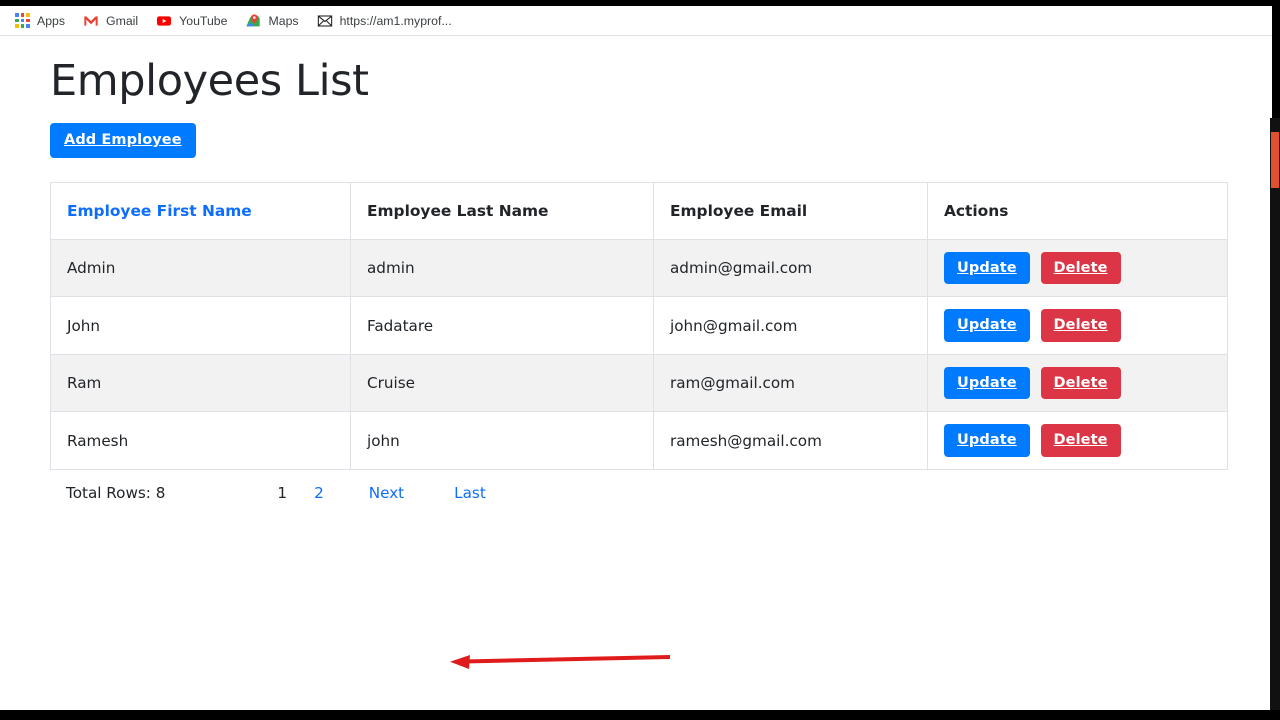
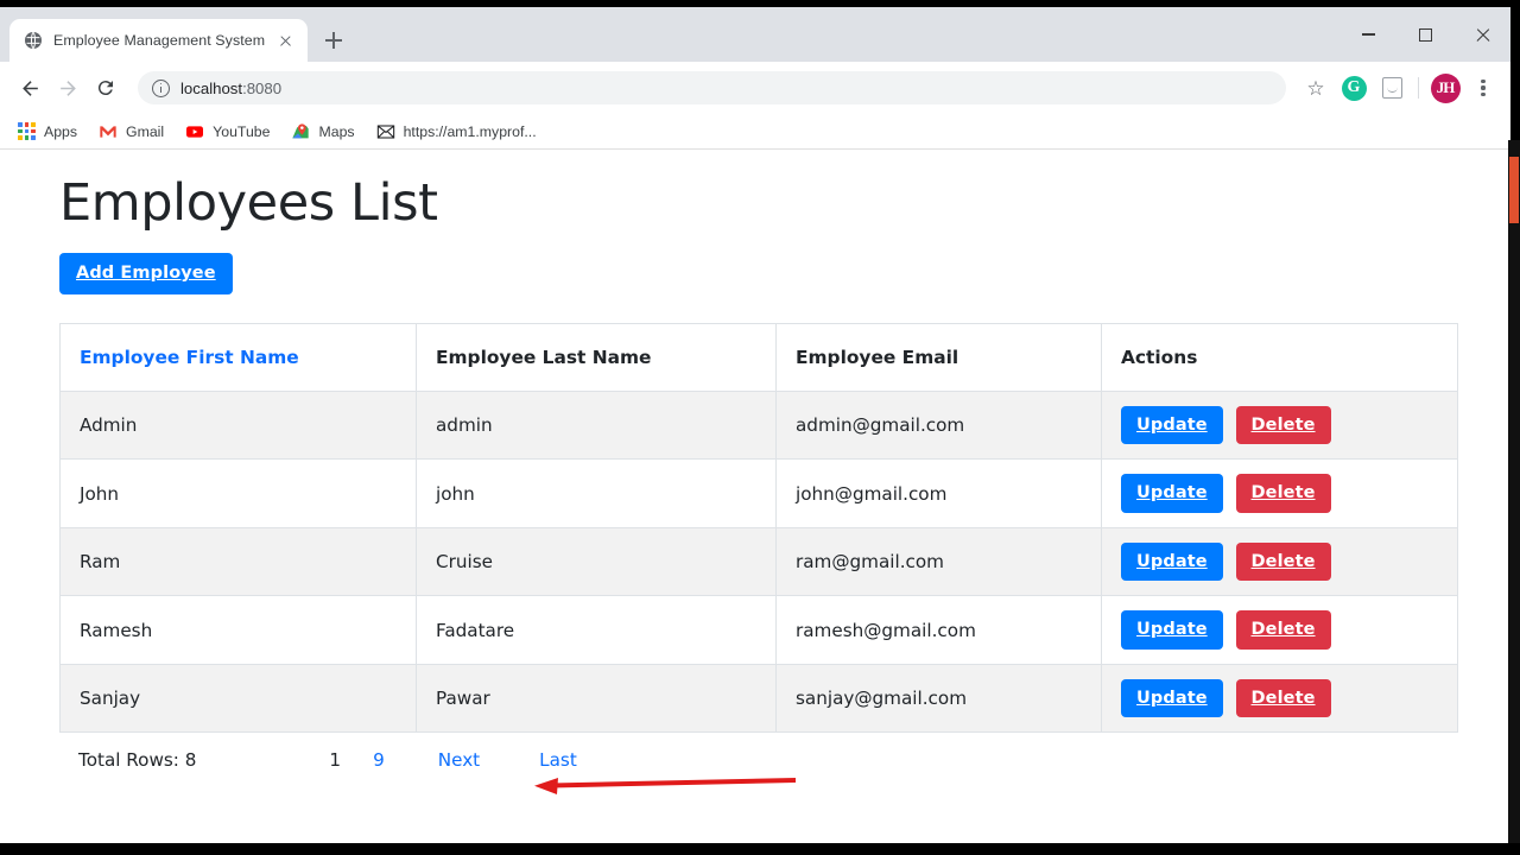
+ Employee Management System
+ localhost:8080
+ ☆
+ G
+ JH
  Apps
  Gmail
  YouTube
  Maps
  https://am1.myprof...
  Employees List
  Add Employee
  Employee First Name	Employee Last Name	Employee Email	Actions
  Admin	admin	admin@gmail.com	Update Delete
- John	Fadatare	john@gmail.com	Update Delete
+ John	john	john@gmail.com	Update Delete
  Ram	Cruise	ram@gmail.com	Update Delete
- Ramesh	john	ramesh@gmail.com	Update Delete
+ Ramesh	Fadatare	ramesh@gmail.com	Update Delete
+ Sanjay	Pawar	sanjay@gmail.com	Update Delete
  Total Rows: 8
  1
- 2
+ 9
  Next
  Last
